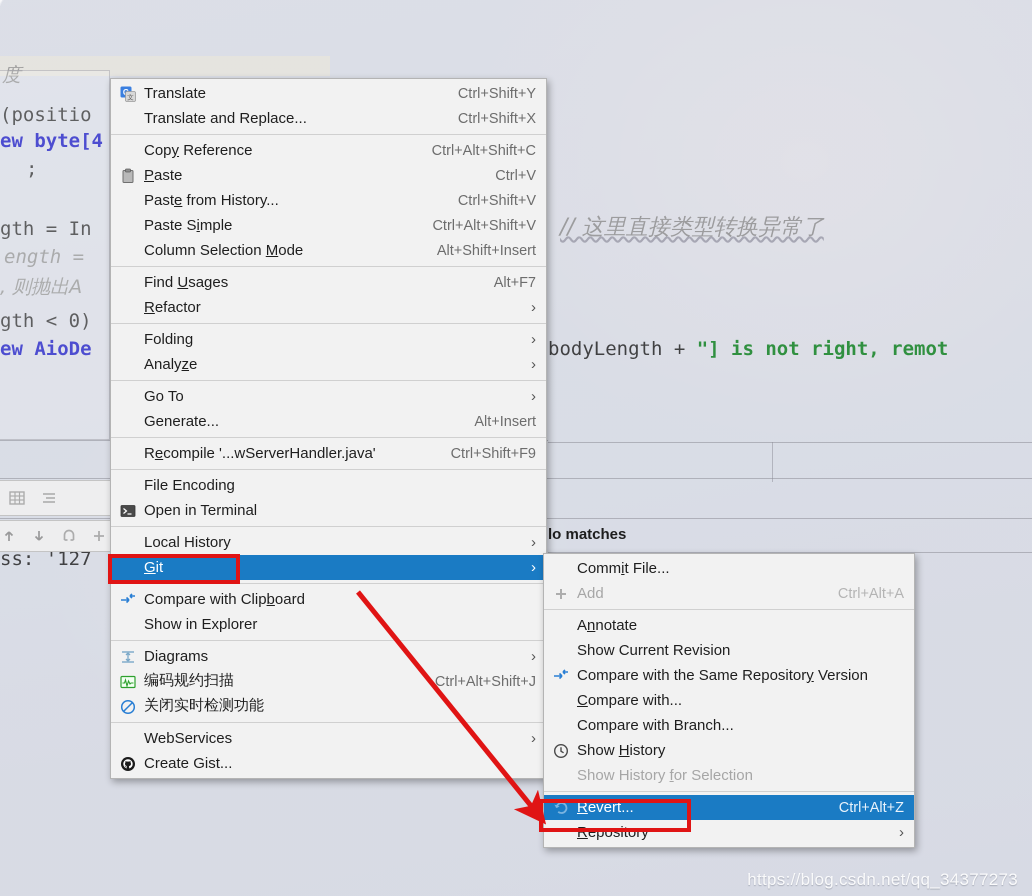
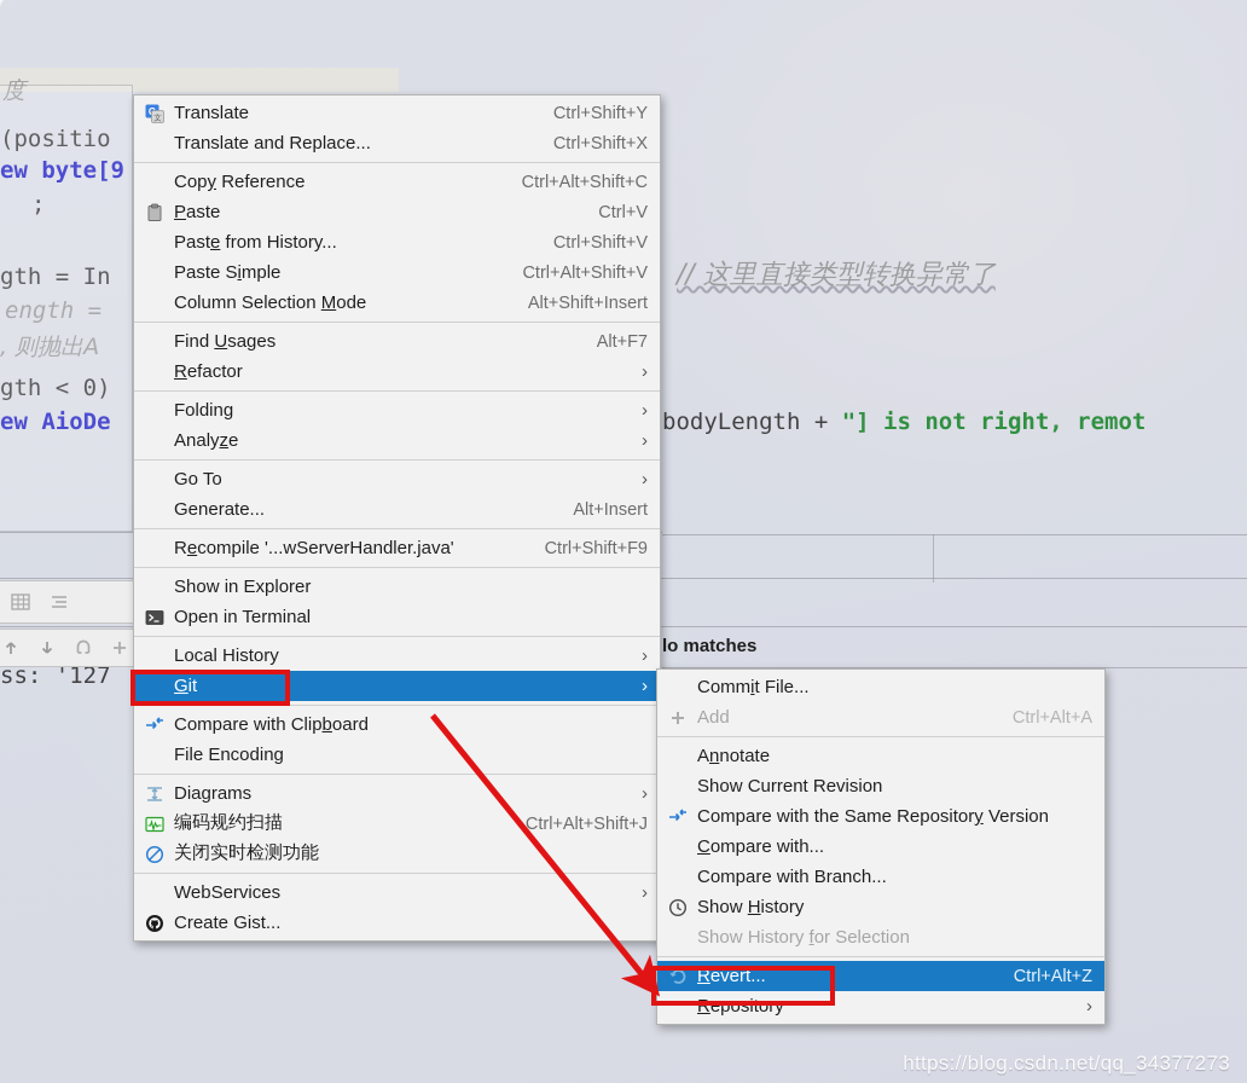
  度
  (positio
- ew byte[4
+ ew byte[9
  ;
  gth = In
  ength =
  , 则抛出A
  gth < 0)
  ew AioDe
  // 这里直接类型转换异常了
  bodyLength + "] is not right, remot
  ss: '127
  lo matches
  Translate
  Ctrl+Shift+Y
  Translate and Replace...
  Ctrl+Shift+X
  Copy Reference
  Ctrl+Alt+Shift+C
  Paste
  Ctrl+V
  Paste from History...
  Ctrl+Shift+V
  Paste Simple
  Ctrl+Alt+Shift+V
  Column Selection Mode
  Alt+Shift+Insert
  Find Usages
  Alt+F7
  Refactor
  ›
  Folding
  ›
  Analyze
  ›
  Go To
  ›
  Generate...
  Alt+Insert
  Recompile '...wServerHandler.java'
  Ctrl+Shift+F9
- File Encoding
+ Show in Explorer
  Open in Terminal
  Local History
  ›
  Git
  ›
  Compare with Clipboard
- Show in Explorer
+ File Encoding
  Diagrams
  ›
  编码规约扫描
  Ctrl+Alt+Shift+J
  关闭实时检测功能
  WebServices
  ›
  Create Gist...
  Commit File...
  Add
  Ctrl+Alt+A
  Annotate
  Show Current Revision
  Compare with the Same Repository Version
  Compare with...
  Compare with Branch...
  Show History
  Show History for Selection
  Revert...
  Ctrl+Alt+Z
  Repository
  ›
  https://blog.csdn.net/qq_34377273
